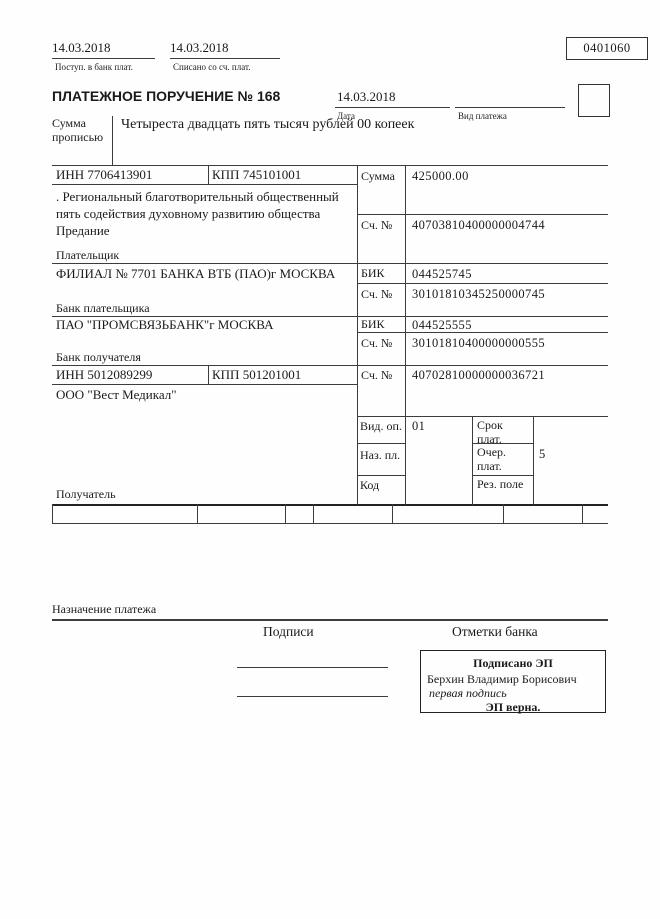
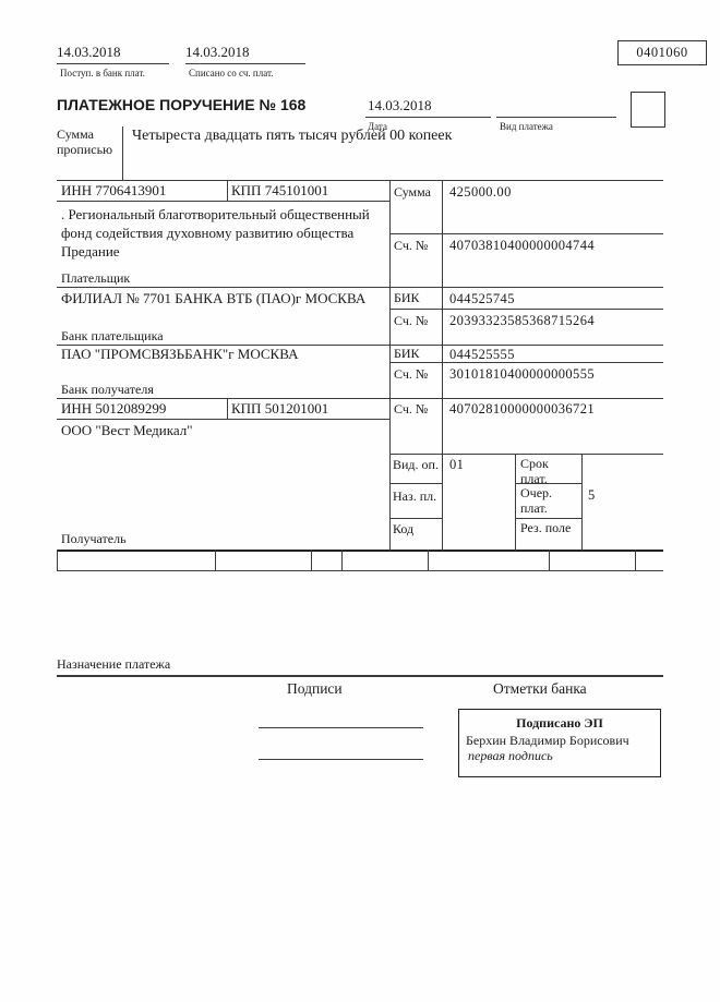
  14.03.2018
  Поступ. в банк плат.
  14.03.2018
  Списано со сч. плат.
  0401060
  ПЛАТЕЖНОЕ ПОРУЧЕНИЕ № 168
  14.03.2018
  Дата
  Вид платежа
  Сумма прописью
  Четыреста двадцать пять тысяч рублей 00 копеек
  ИНН 7706413901
  КПП 745101001
  Сумма
  425000.00
- . Региональный благотворительный общественный пять содействия духовному развитию общества Предание
+ . Региональный благотворительный общественный фонд содействия духовному развитию общества Предание
  Сч. №
  40703810400000004744
  Плательщик
  ФИЛИАЛ № 7701 БАНКА ВТБ (ПАО)г МОСКВА
  БИК
  044525745
  Сч. №
- 30101810345250000745
+ 20393323585368715264
  Банк плательщика
  ПАО "ПРОМСВЯЗЬБАНК"г МОСКВА
  БИК
  044525555
  Сч. №
  30101810400000000555
  Банк получателя
  ИНН 5012089299
  КПП 501201001
  Сч. №
  40702810000000036721
  ООО "Вест Медикал"
  Получатель
  Вид. оп.
  01
  Срок плат.
  Наз. пл.
  Очер. плат.
  5
  Код
  Рез. поле
  Назначение платежа
  Подписи
  Отметки банка
  Подписано ЭП
  Берхин Владимир Борисович
  первая подпись
- ЭП верна.
